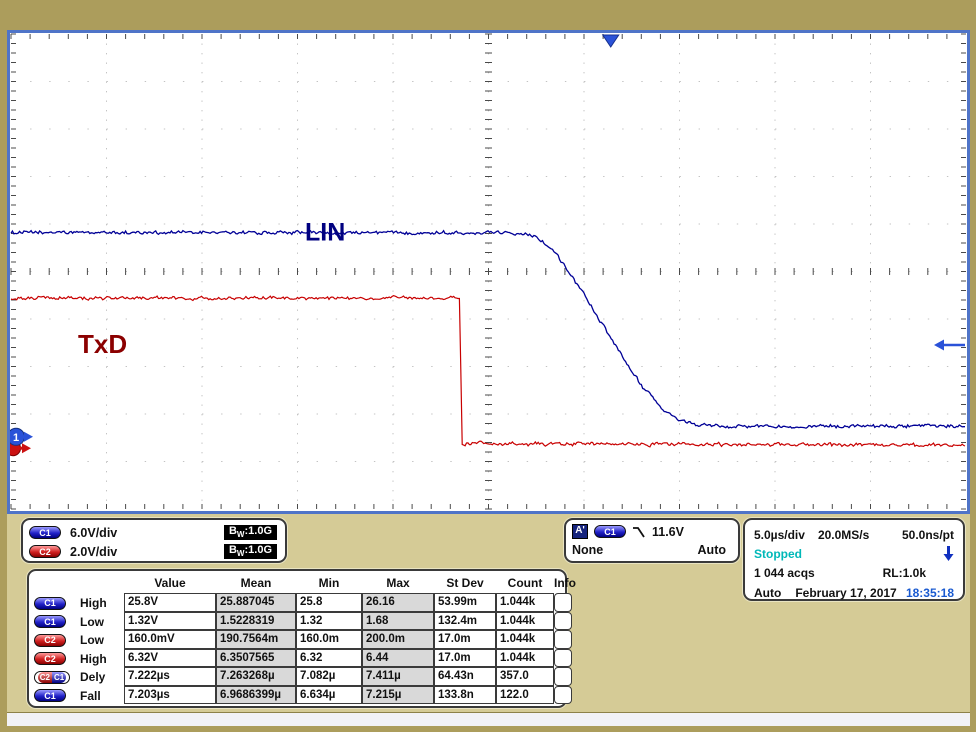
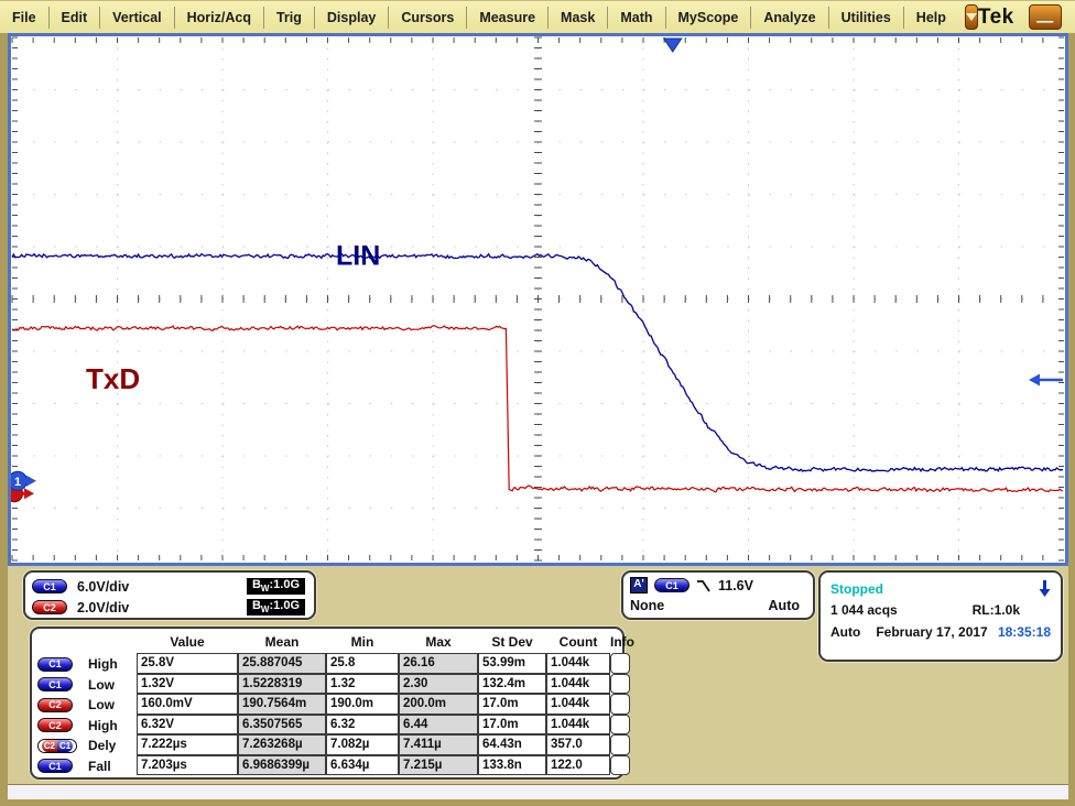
+ File
+ Edit
+ Vertical
+ Horiz/Acq
+ Trig
+ Display
+ Cursors
+ Measure
+ Mask
+ Math
+ MyScope
+ Analyze
+ Utilities
+ Help
+ Tek
+ —
  LIN
  TxD
  1
  C1
  6.0V/div
  BW:1.0G
  C2
  2.0V/div
  BW:1.0G
  A'
  C1
  11.6V
  None
  Auto
- 5.0µs/div
- 20.0MS/s
- 50.0ns/pt
  Stopped
  1 044 acqs
  RL:1.0k
  Auto
  February 17, 2017
  18:35:18
  Value
  Mean
  Min
  Max
  St Dev
  Count
  Info
  C1
  High
  25.8V
  25.887045
  25.8
  26.16
  53.99m
  1.044k
  C1
  Low
  1.32V
  1.5228319
  1.32
- 1.68
+ 2.30
  132.4m
  1.044k
  C2
  Low
  160.0mV
  190.7564m
- 160.0m
+ 190.0m
  200.0m
  17.0m
  1.044k
  C2
  High
  6.32V
  6.3507565
  6.32
  6.44
  17.0m
  1.044k
  C2
  C1
  Dely
  7.222µs
  7.263268µ
  7.082µ
  7.411µ
  64.43n
  357.0
  C1
  Fall
  7.203µs
  6.9686399µ
  6.634µ
  7.215µ
  133.8n
  122.0
